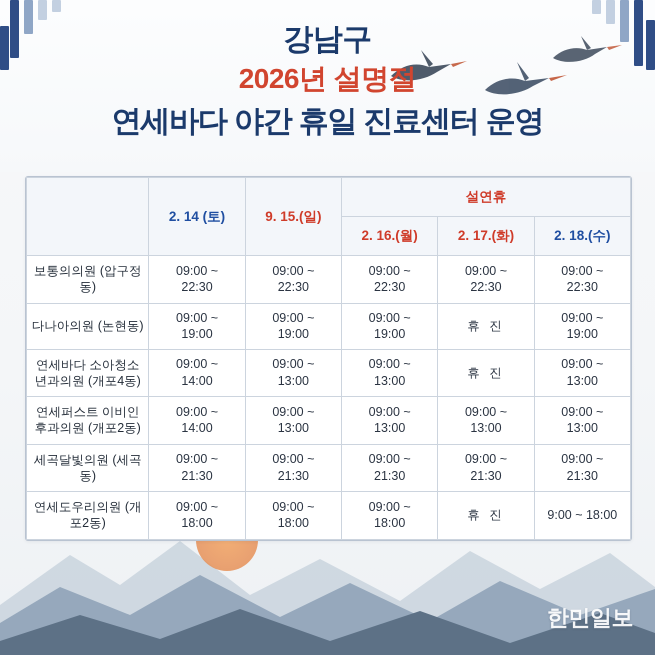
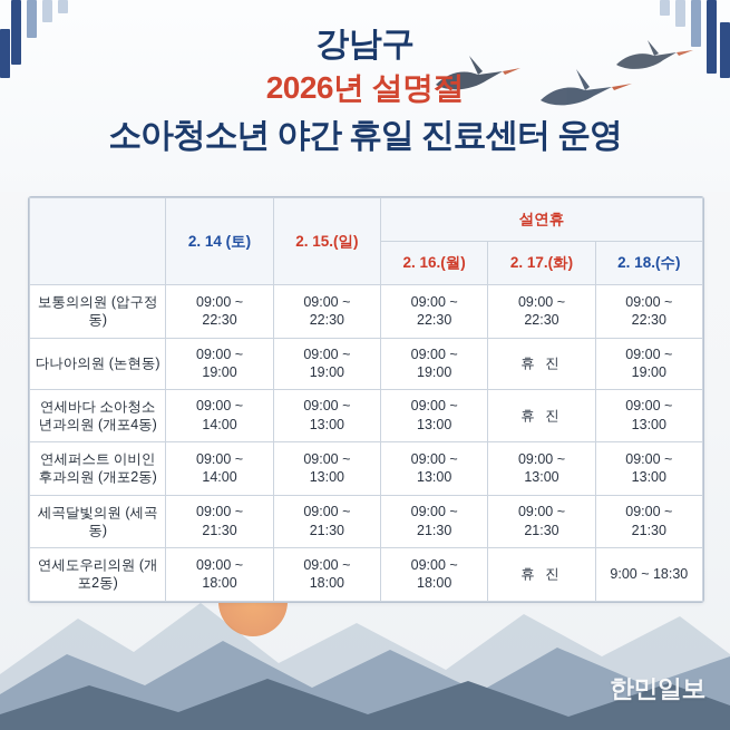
  강남구
  2026년 설명절
- 연세바다 야간 휴일 진료센터 운영
+ 소아청소년 야간 휴일 진료센터 운영
- 	2. 14 (토)	9. 15.(일)	설연휴
+ 	2. 14 (토)	2. 15.(일)	설연휴
  2. 16.(월)	2. 17.(화)	2. 18.(수)
  보통의의원 (압구정동)	09:00 ~ 22:30	09:00 ~ 22:30	09:00 ~ 22:30	09:00 ~ 22:30	09:00 ~ 22:30
  다나아의원 (논현동)	09:00 ~ 19:00	09:00 ~ 19:00	09:00 ~ 19:00	휴 진	09:00 ~ 19:00
  연세바다 소아청소년과의원 (개포4동)	09:00 ~ 14:00	09:00 ~ 13:00	09:00 ~ 13:00	휴 진	09:00 ~ 13:00
  연세퍼스트 이비인후과의원 (개포2동)	09:00 ~ 14:00	09:00 ~ 13:00	09:00 ~ 13:00	09:00 ~ 13:00	09:00 ~ 13:00
  세곡달빛의원 (세곡동)	09:00 ~ 21:30	09:00 ~ 21:30	09:00 ~ 21:30	09:00 ~ 21:30	09:00 ~ 21:30
- 연세도우리의원 (개포2동)	09:00 ~ 18:00	09:00 ~ 18:00	09:00 ~ 18:00	휴 진	9:00 ~ 18:00
+ 연세도우리의원 (개포2동)	09:00 ~ 18:00	09:00 ~ 18:00	09:00 ~ 18:00	휴 진	9:00 ~ 18:30
  한민일보
